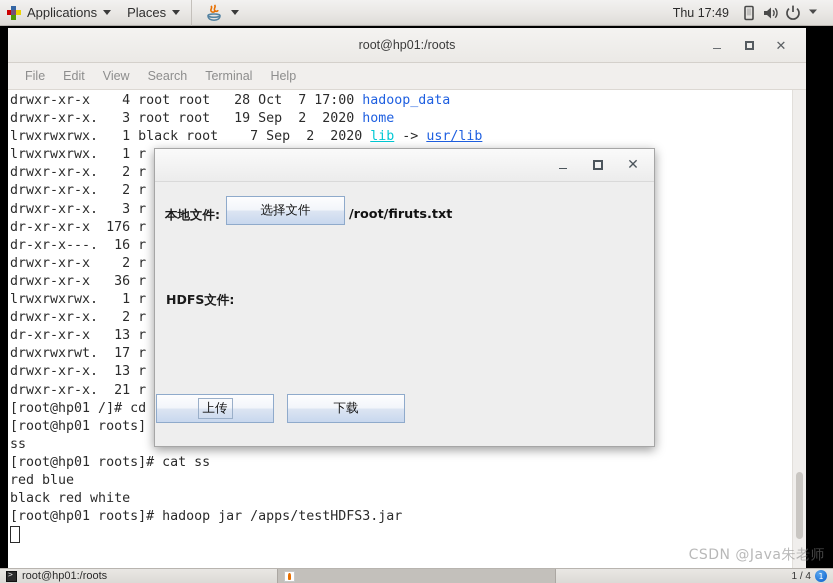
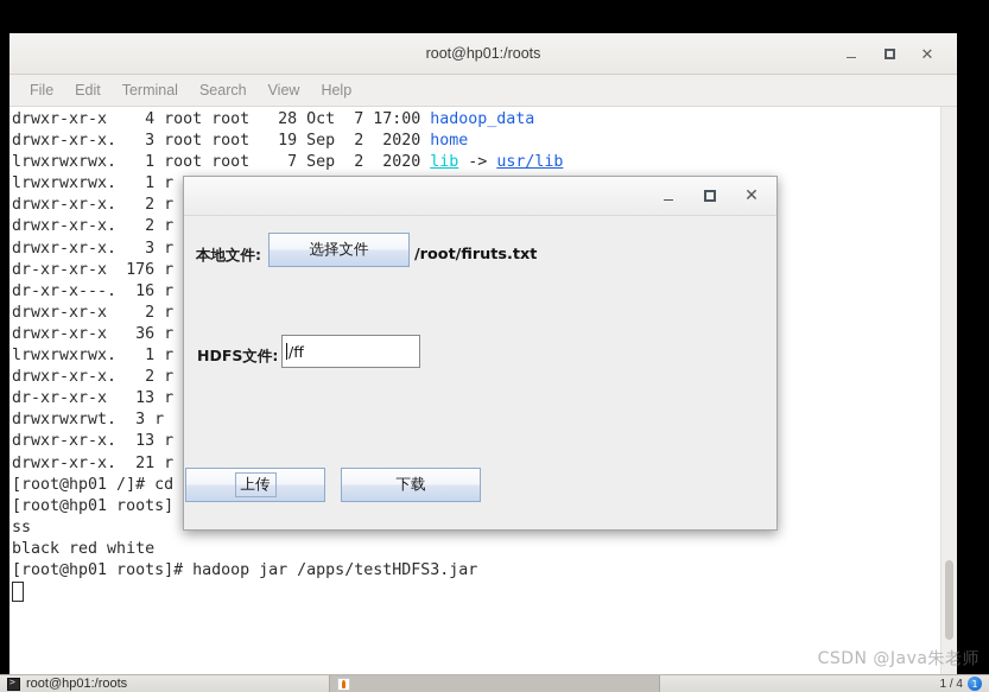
- Applications
- Places
- Thu 17:49
  root@hp01:/roots
  ✕
  File
  Edit
- View
+ Terminal
  Search
- Terminal
+ View
  Help
  drwxr-xr-x 4 root root 28 Oct 7 17:00 hadoop_data
  drwxr-xr-x. 3 root root 19 Sep 2 2020 home
- lrwxrwxrwx. 1 black root 7 Sep 2 2020 lib -> usr/lib
+ lrwxrwxrwx. 1 root root 7 Sep 2 2020 lib -> usr/lib
  lrwxrwxrwx. 1 r
  drwxr-xr-x. 2 r
  drwxr-xr-x. 2 r
  drwxr-xr-x. 3 r
  dr-xr-xr-x 176 r
  dr-xr-x---. 16 r
  drwxr-xr-x 2 r
  drwxr-xr-x 36 r
  lrwxrwxrwx. 1 r
  drwxr-xr-x. 2 r
  dr-xr-xr-x 13 r
- drwxrwxrwt. 17 r
+ drwxrwxrwt. 3 r
  drwxr-xr-x. 13 r
  drwxr-xr-x. 21 r
  [root@hp01 /]# cd
  [root@hp01 roots]
  ss
- [root@hp01 roots]# cat ss
- red blue
  black red white
  [root@hp01 roots]# hadoop jar /apps/testHDFS3.jar
  ✕
  本地文件:
  选择文件
  /root/firuts.txt
  HDFS文件:
+ /ff
  上传
  下载
  root@hp01:/roots
  1 / 4
  1
  CSDN @Java朱老师
